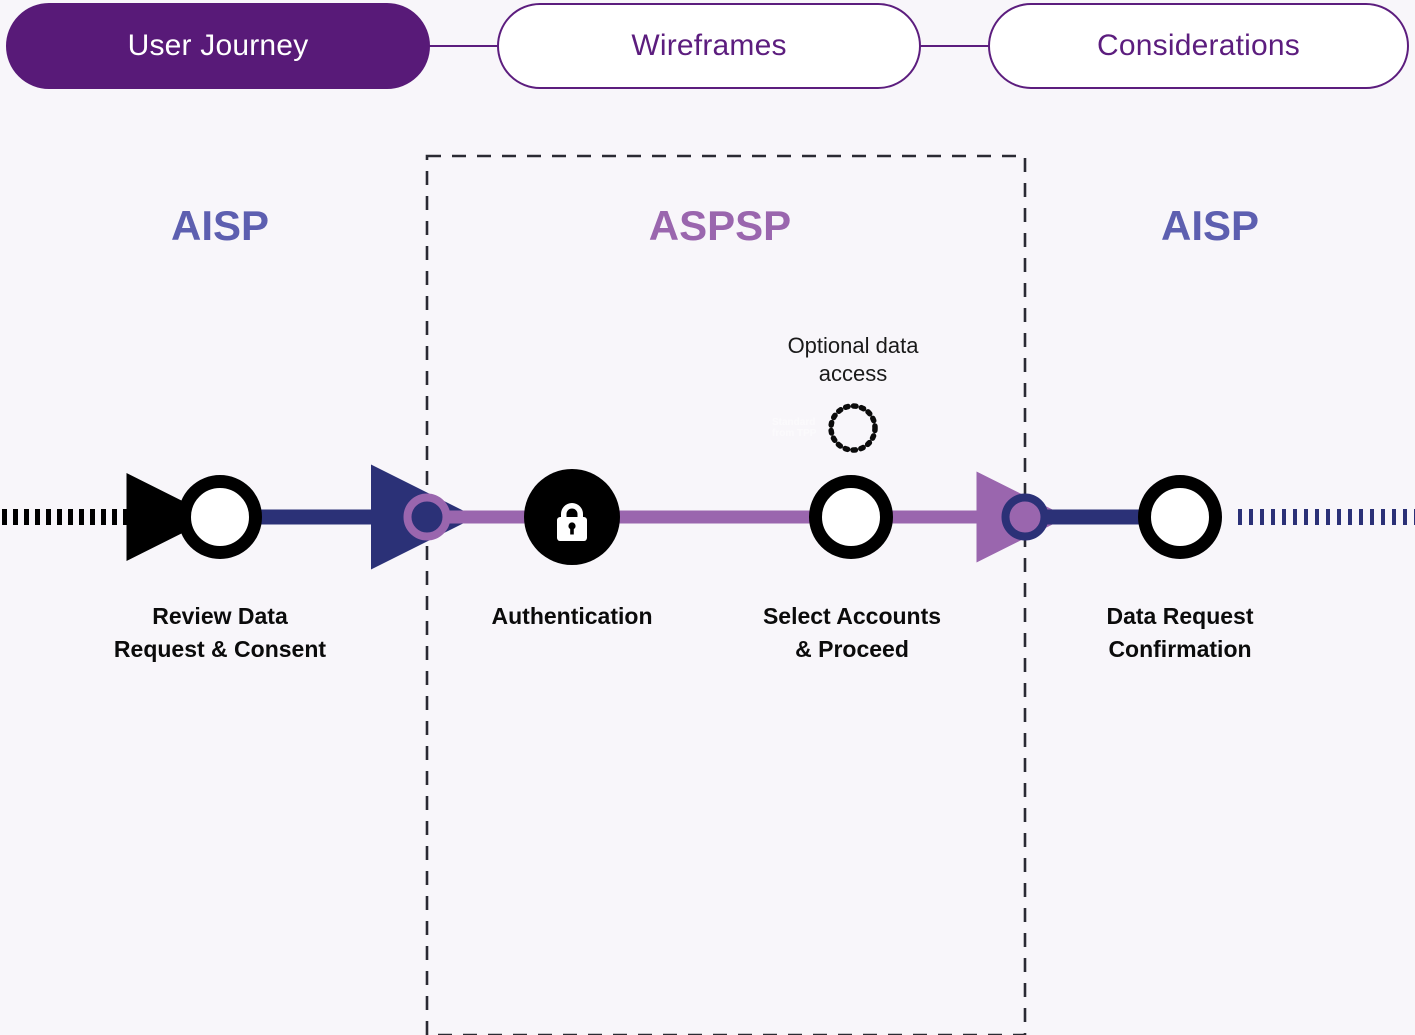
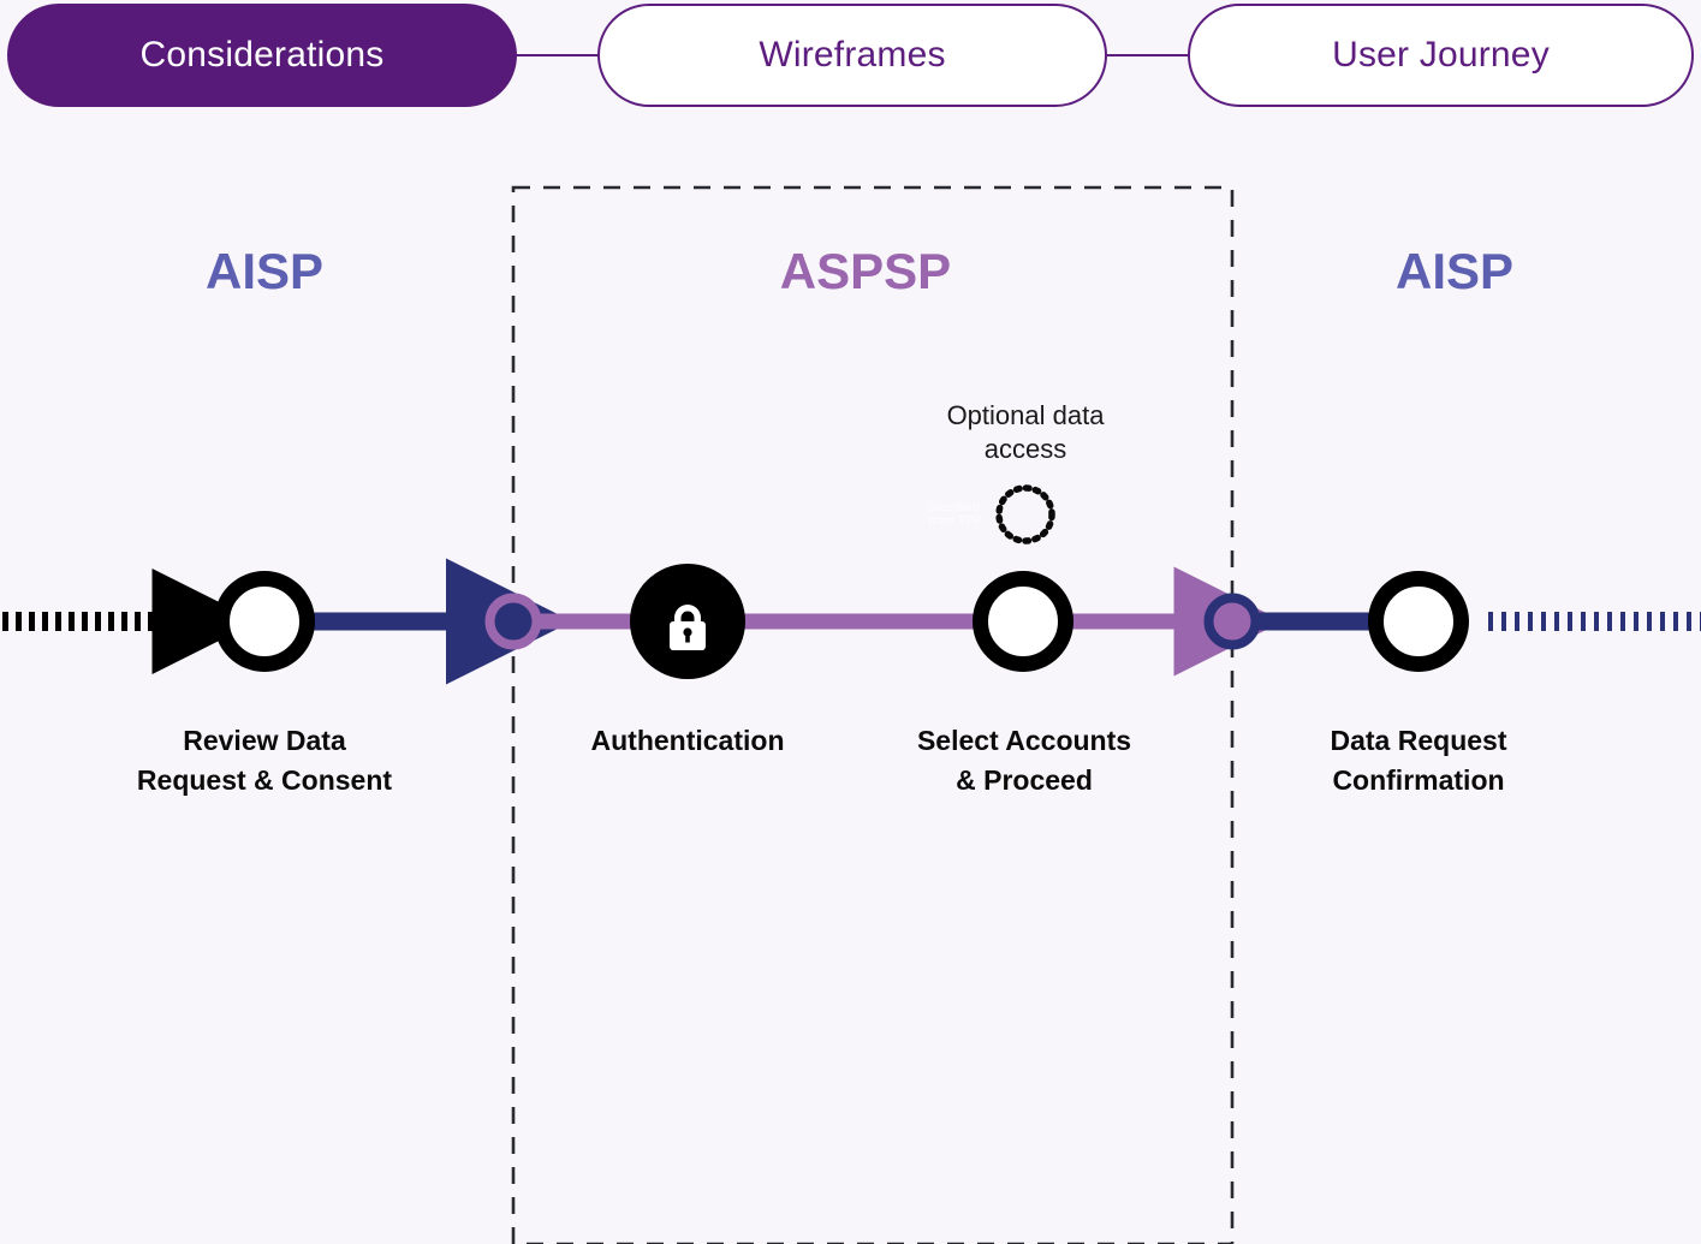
- User Journey
+ Considerations
  Wireframes
- Considerations
+ User Journey
  AISP
  ASPSP
  AISP
  Optional data
  access
  Review Data
  Request & Consent
  Authentication
  Select Accounts
  & Proceed
  Data Request
  Confirmation
